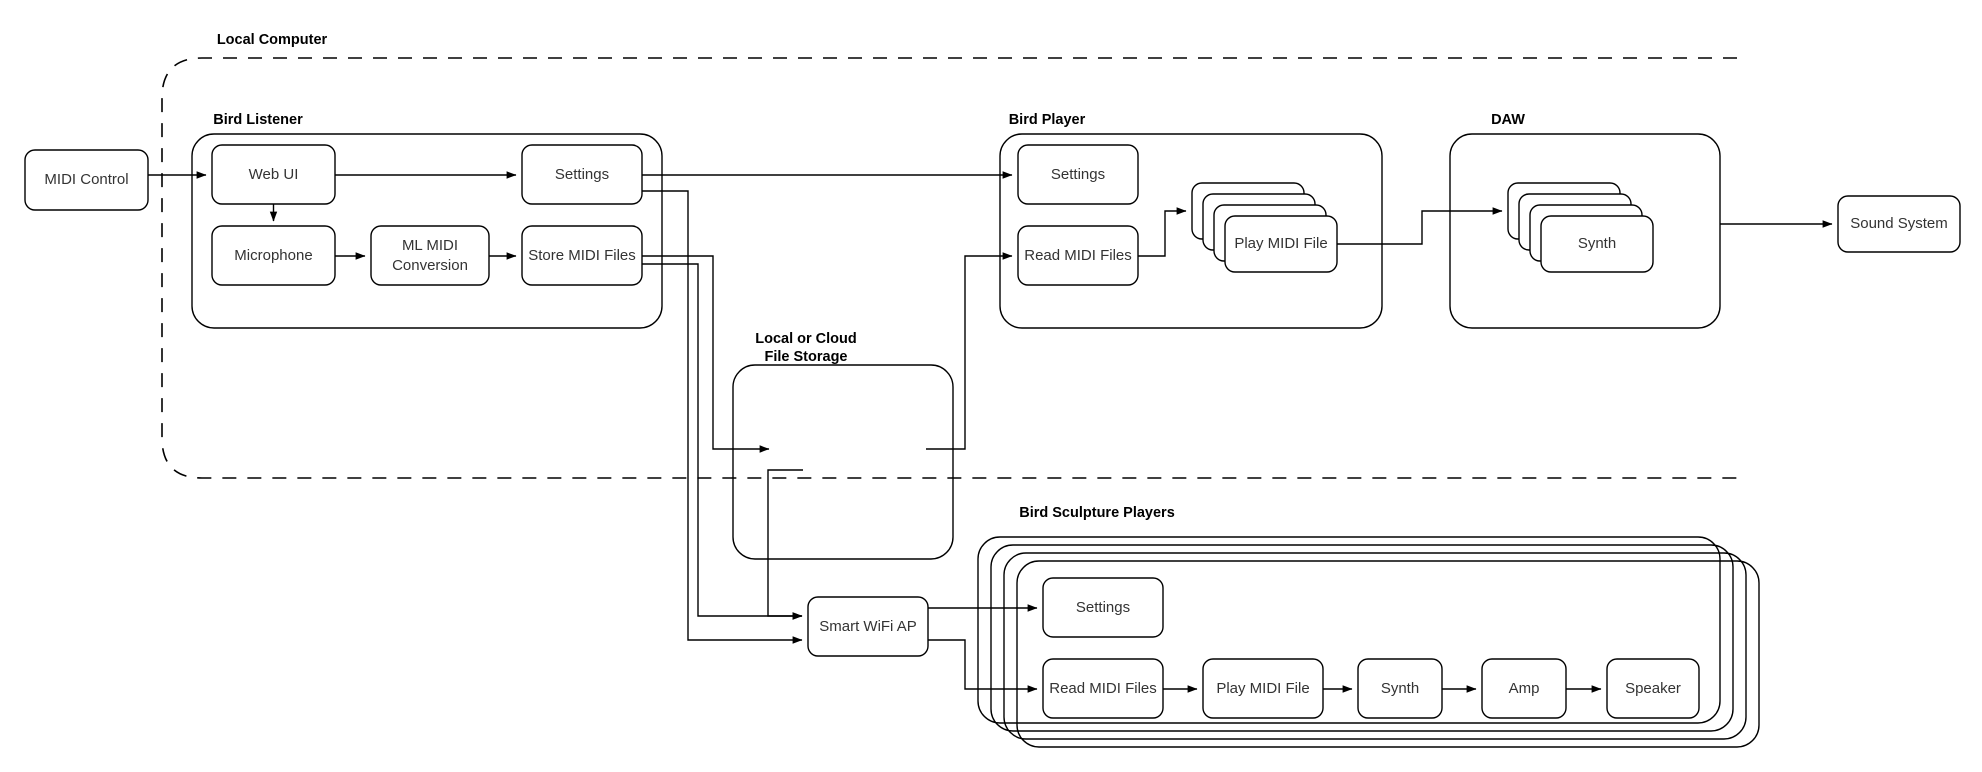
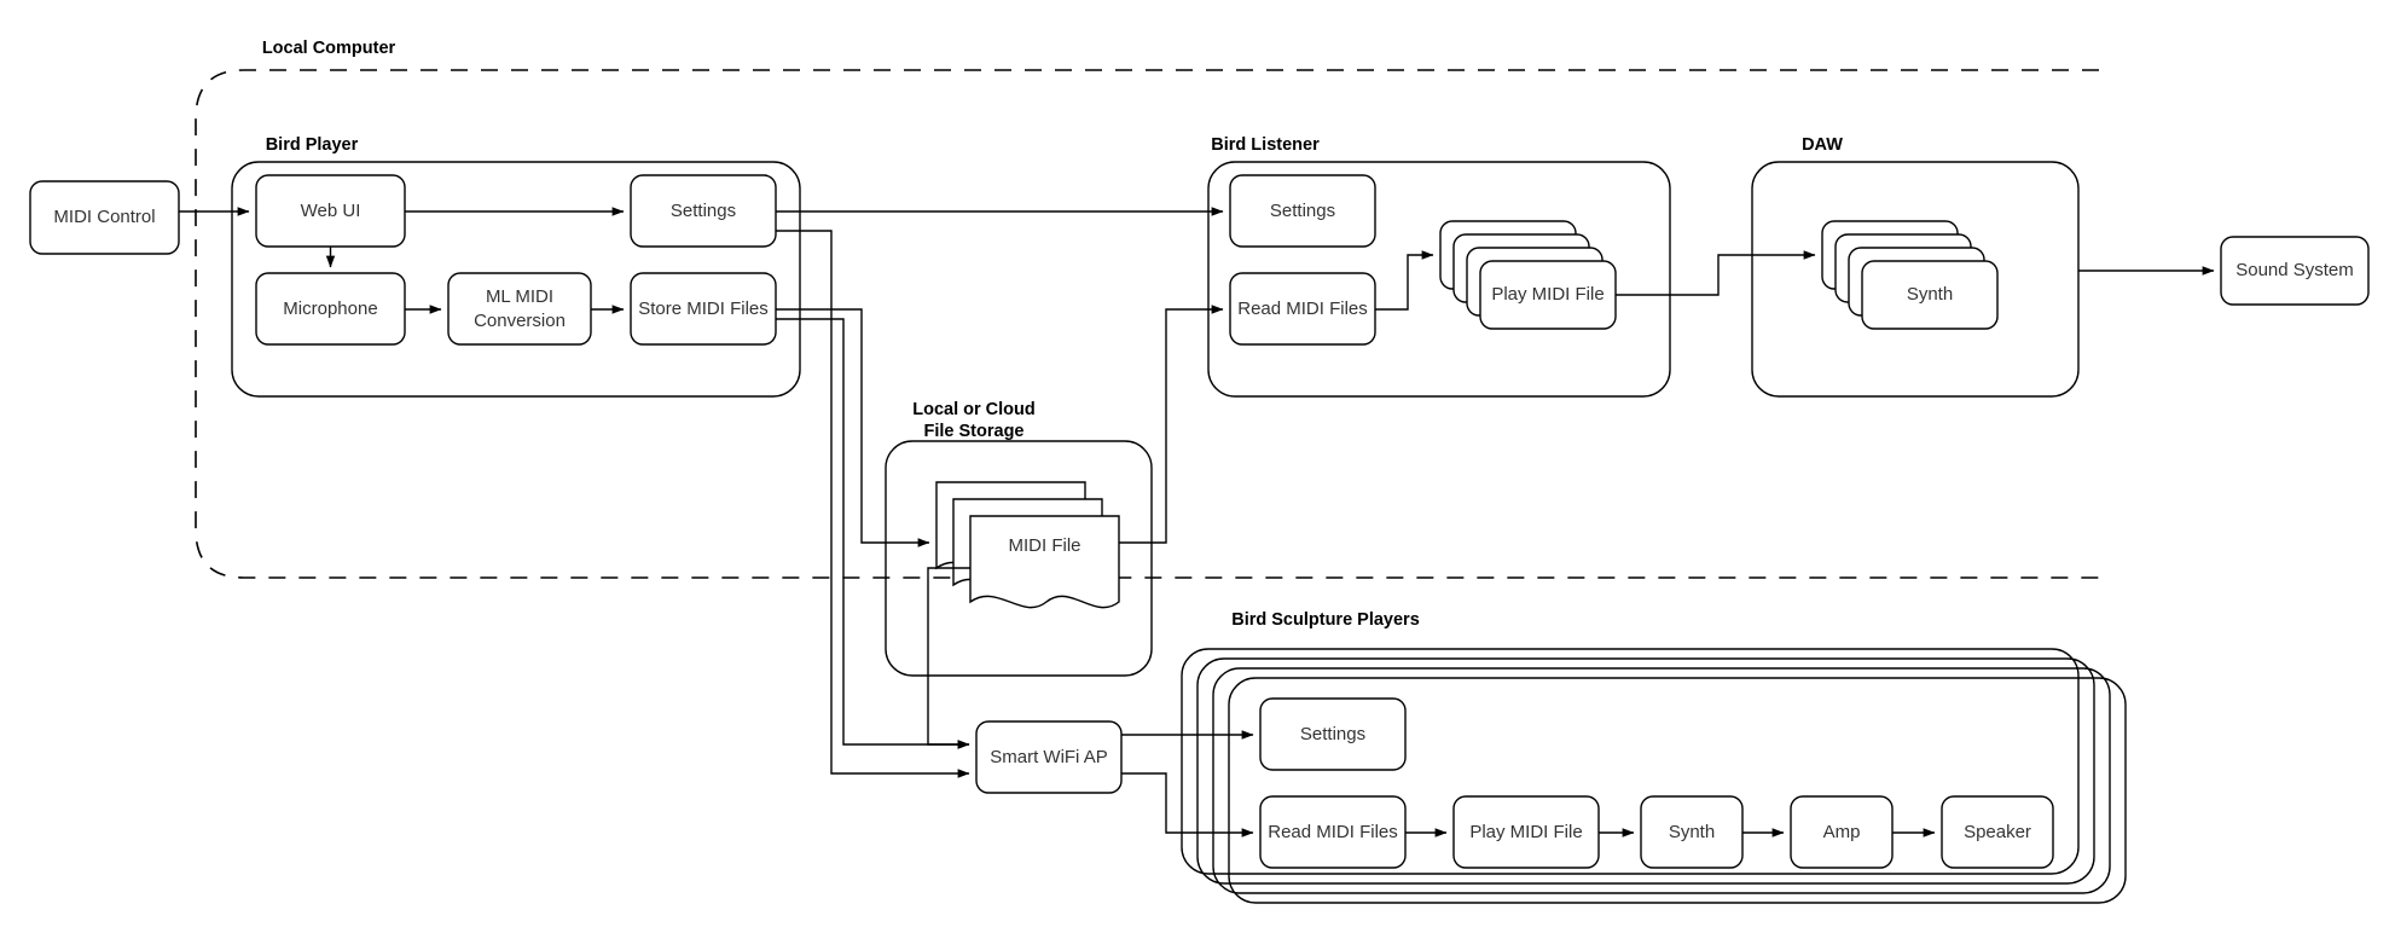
  Local Computer
  MIDI Control
- Bird Listener
+ Bird Player
  Web UI
  Microphone
  ML MIDI
  Conversion
  Store MIDI Files
  Settings
- Bird Player
+ Bird Listener
  Settings
  Read MIDI Files
  Play MIDI File
  DAW
  Synth
  Sound System
  Local or Cloud
  File Storage
+ MIDI File
  Smart WiFi AP
  Bird Sculpture Players
  Settings
  Read MIDI Files
  Play MIDI File
  Synth
  Amp
  Speaker
